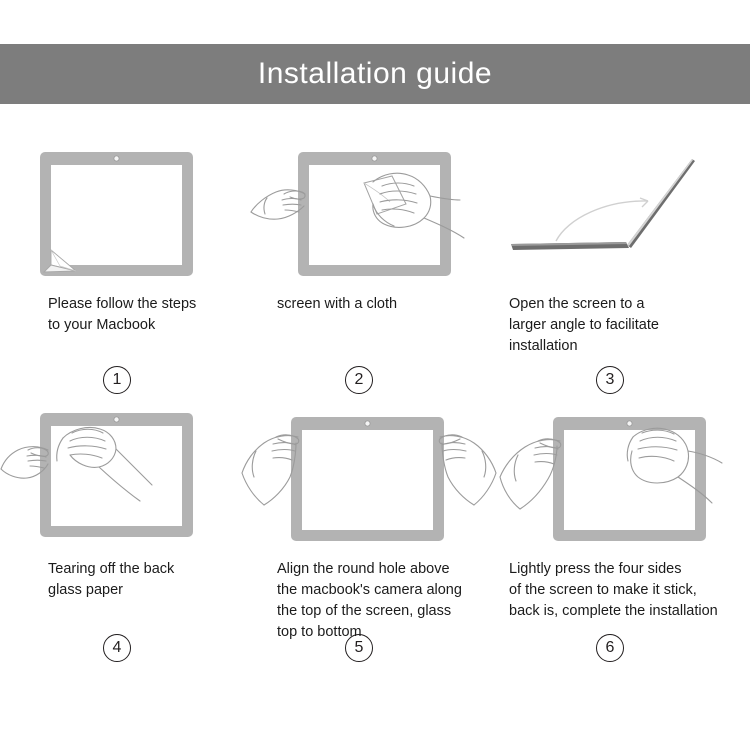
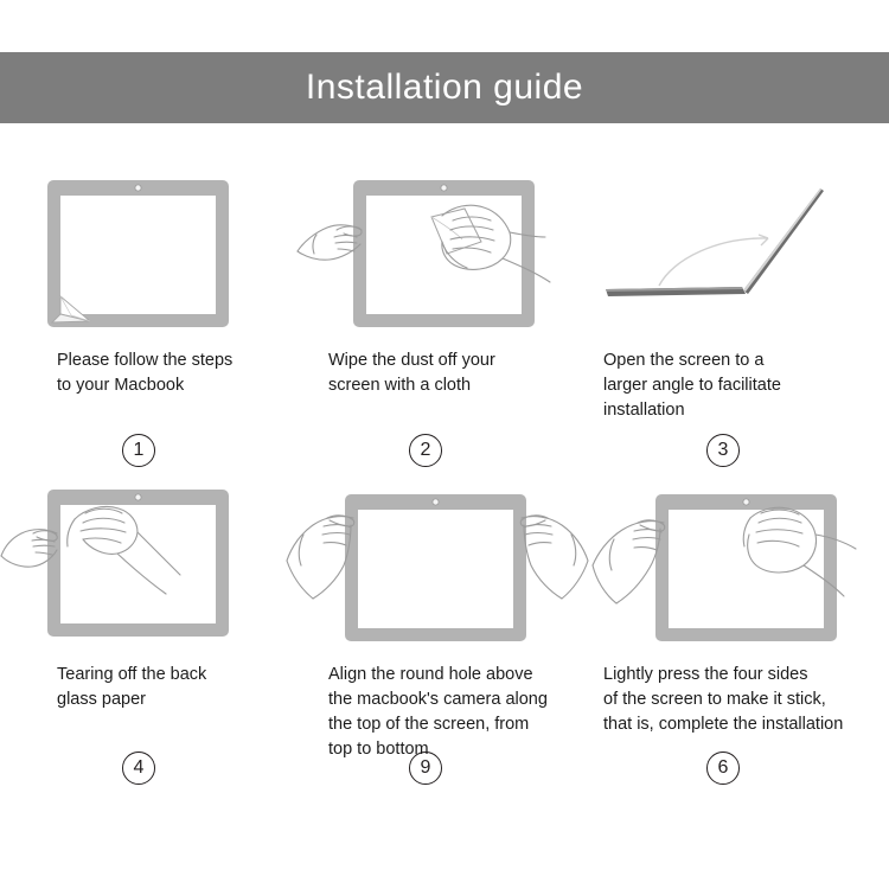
  Installation guide
  Please follow the steps
  to your Macbook
  1
+ Wipe the dust off your
  screen with a cloth
  2
  Open the screen to a
  larger angle to facilitate
  installation
  3
  Tearing off the back
  glass paper
  4
  Align the round hole above
  the macbook's camera along
- the top of the screen, glass
+ the top of the screen, from
  top to bottom
- 5
+ 9
  Lightly press the four sides
  of the screen to make it stick,
- back is, complete the installation
+ that is, complete the installation
  6
